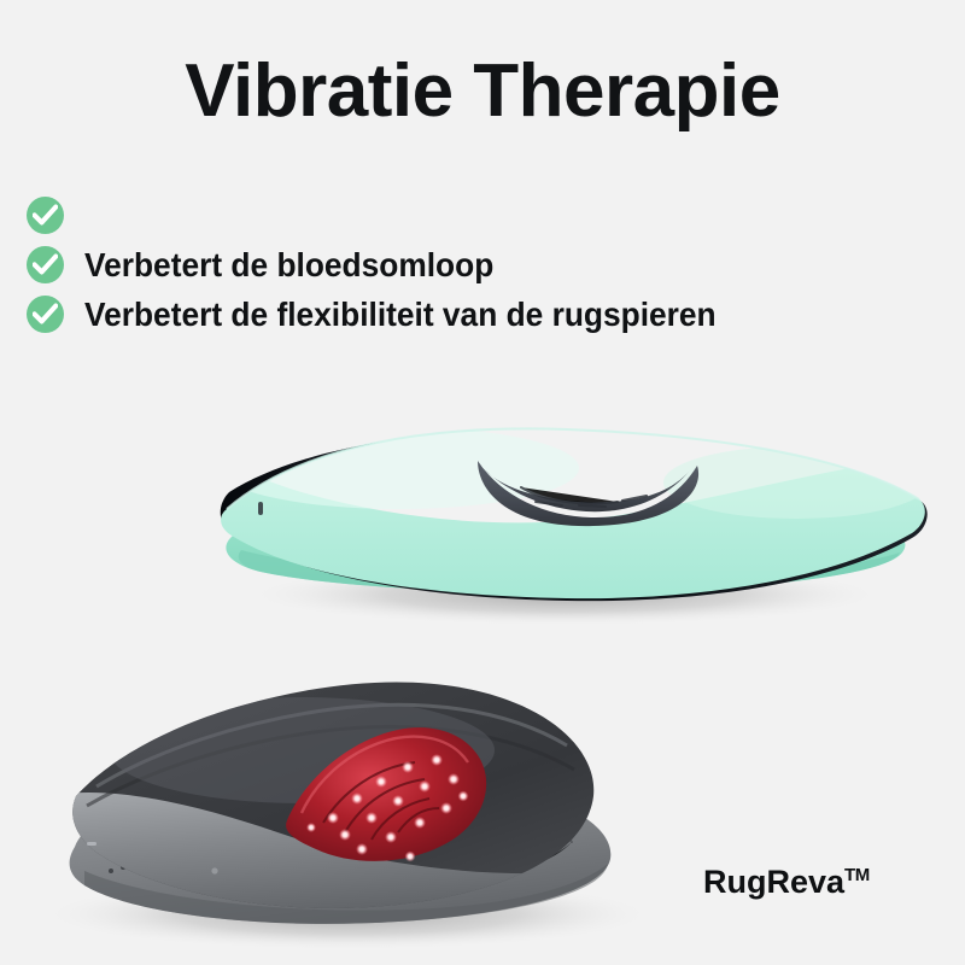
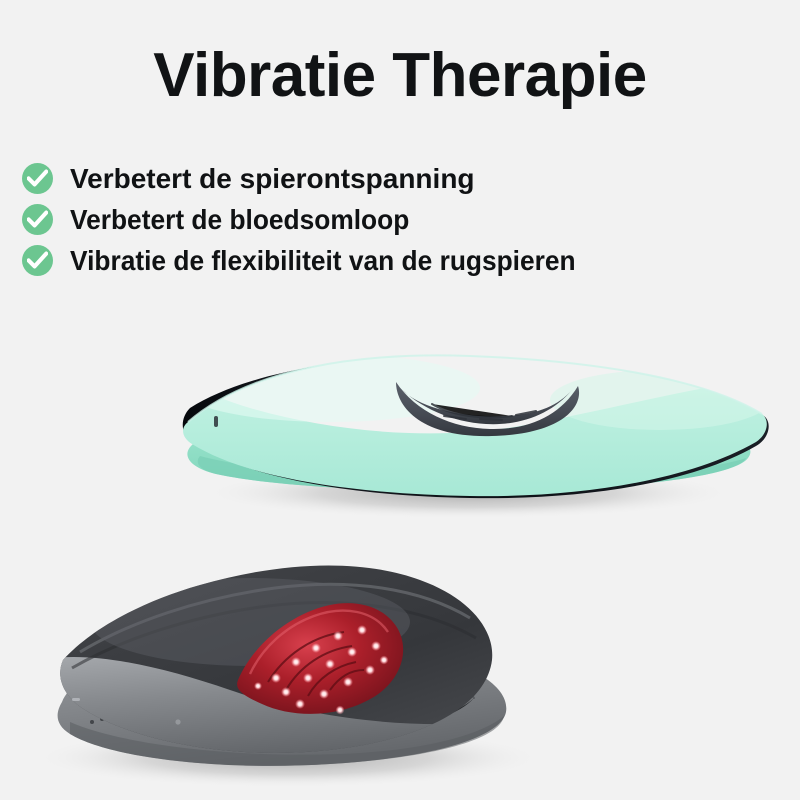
  Vibratie Therapie
+ Verbetert de spierontspanning
  Verbetert de bloedsomloop
- Verbetert de flexibiliteit van de rugspieren
+ Vibratie de flexibiliteit van de rugspieren
- RugRevaTM
